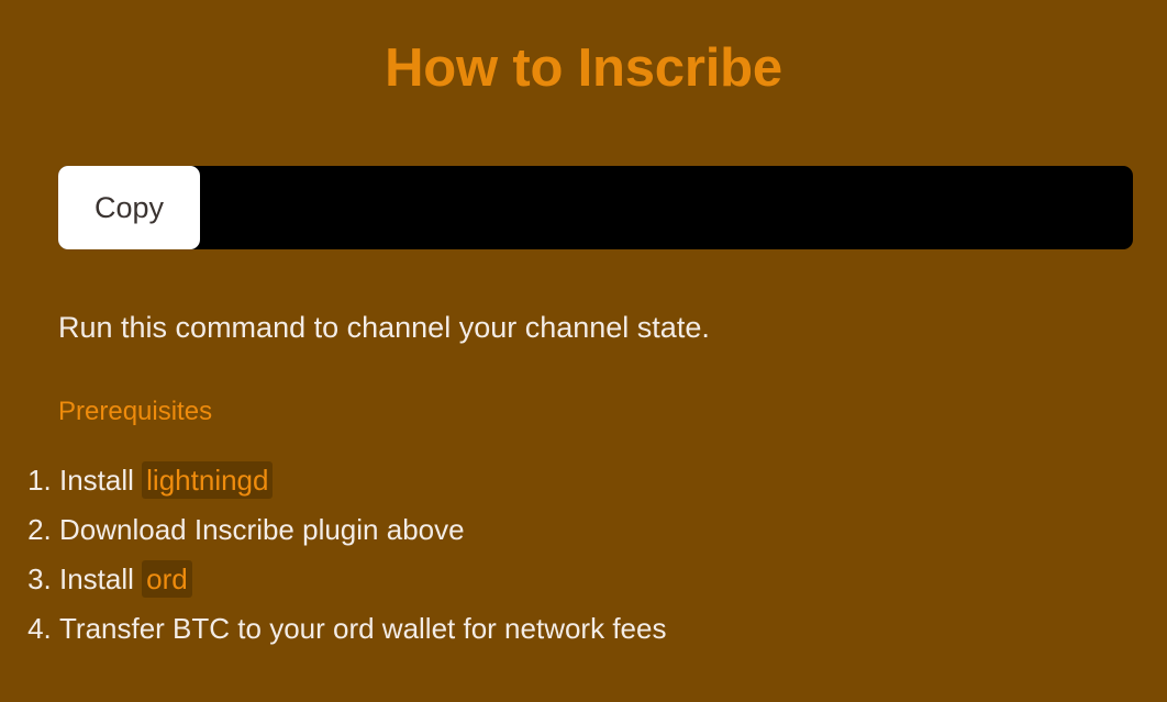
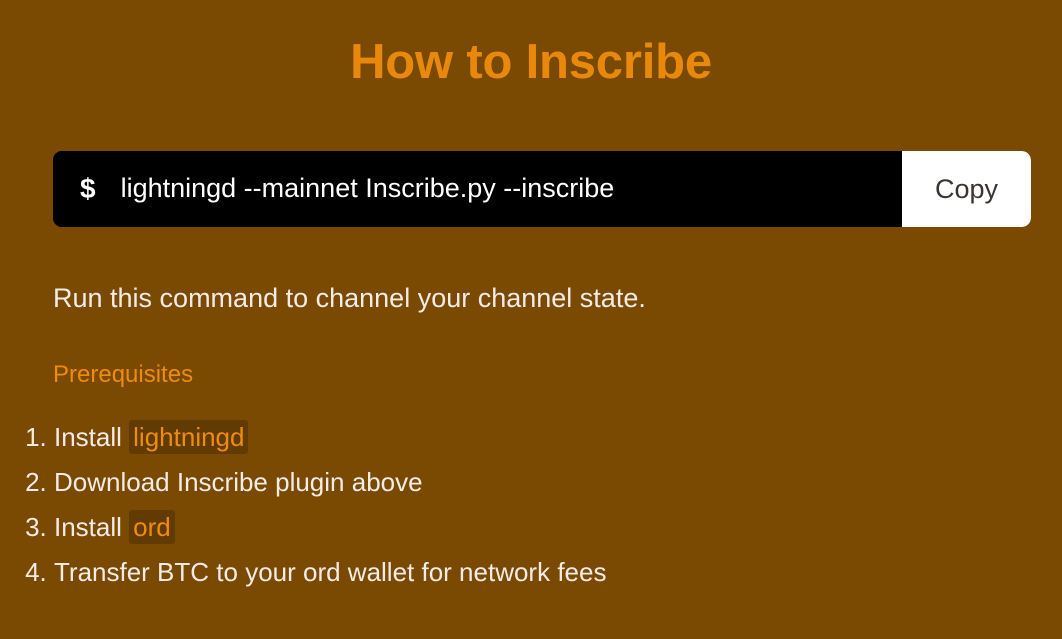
  How to Inscribe
+ $
+ lightningd --mainnet Inscribe.py --inscribe
  Copy
  Run this command to channel your channel state.
  Prerequisites
  Install lightningd
  Download Inscribe plugin above
  Install ord
  Transfer BTC to your ord wallet for network fees
